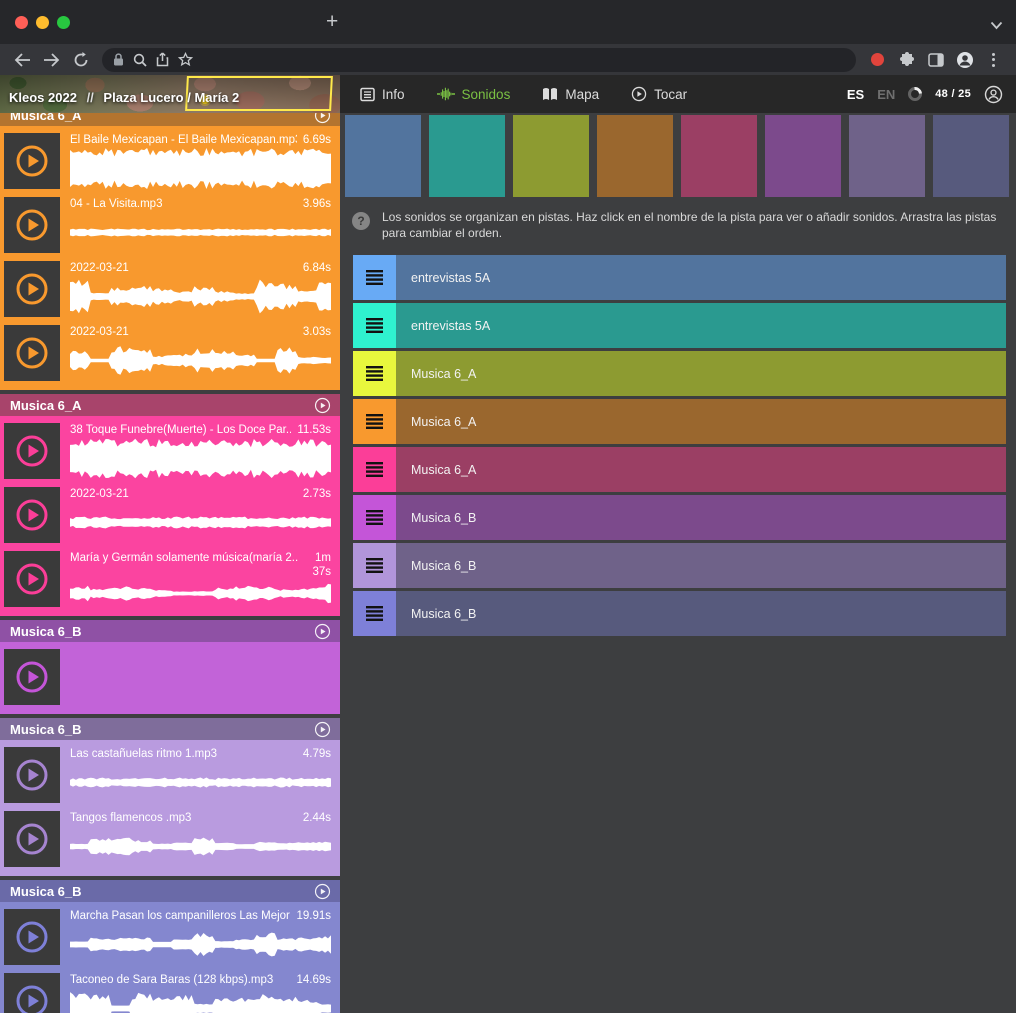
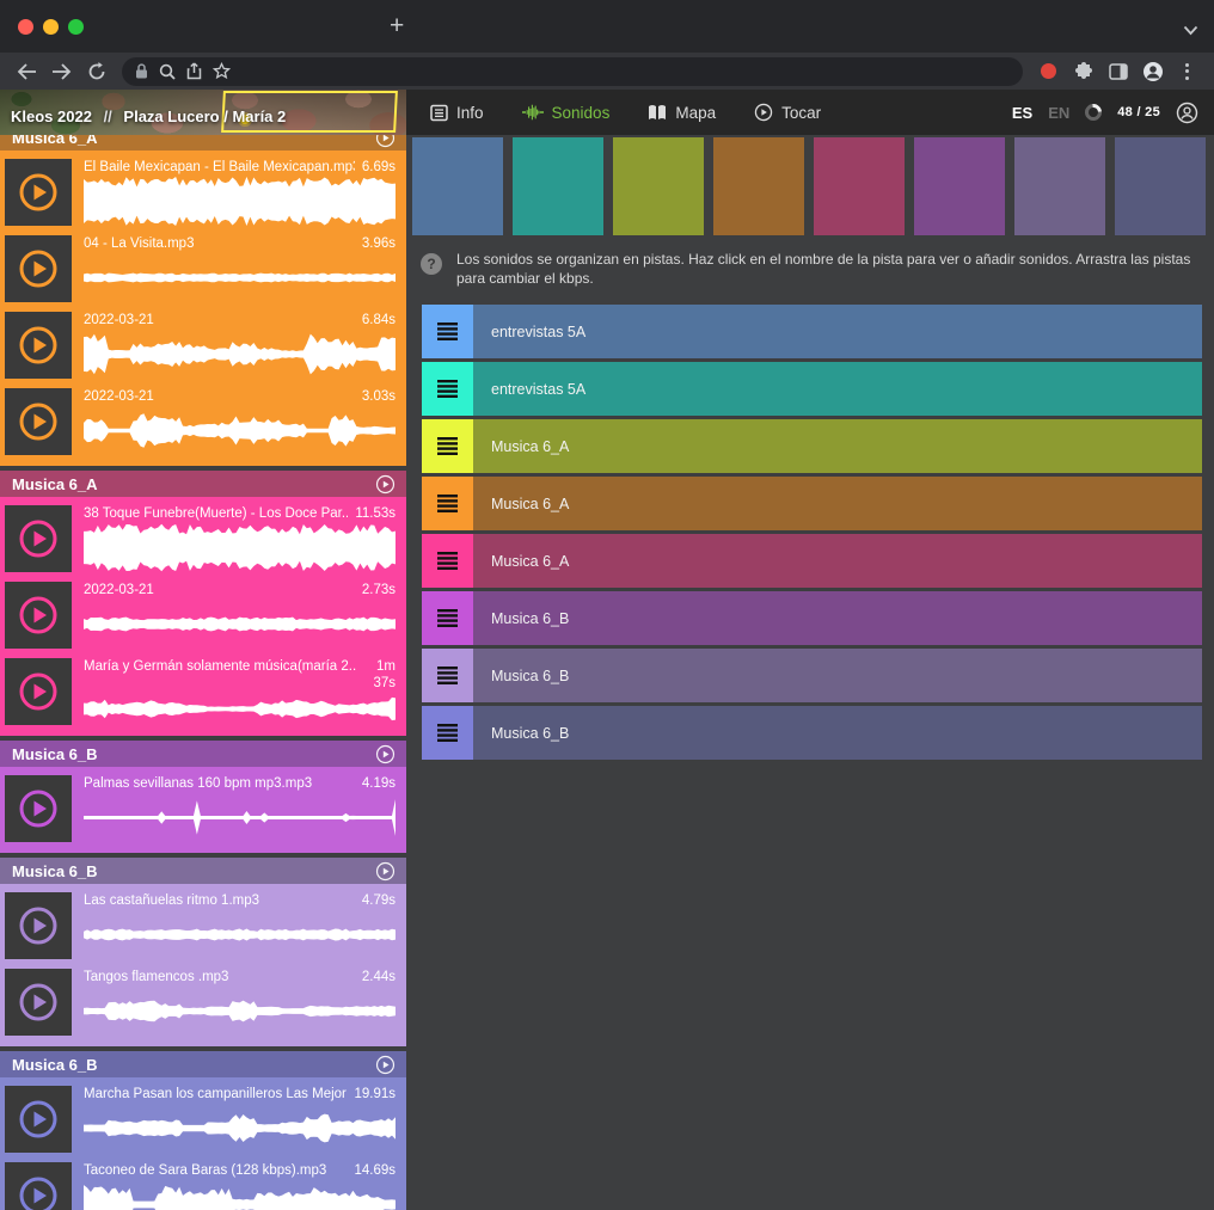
  +
  Kleos 2022 // Plaza Lucero / María 2
  Info
  Sonidos
  Mapa
  Tocar
  ES
  EN
  48 / 25
  Musica 6_A
  El Baile Mexicapan - El Baile Mexicapan.mp
  6.69s
  04 - La Visita.mp3
  3.96s
  2022-03-21
  6.84s
  2022-03-21
  3.03s
  Musica 6_A
  38 Toque Funebre(Muerte) - Los Doce Par..
  11.53s
  2022-03-21
  2.73s
  María y Germán solamente música(maría 2..
  1m 37s
  Musica 6_B
+ Palmas sevillanas 160 bpm mp3.mp3
+ 4.19s
  Musica 6_B
  Las castañuelas ritmo 1.mp3
  4.79s
  Tangos flamencos .mp3
  2.44s
  Musica 6_B
  Marcha Pasan los campanilleros Las Mejor
  19.91s
  Taconeo de Sara Baras (128 kbps).mp3
  14.69s
  ?
- Los sonidos se organizan en pistas. Haz click en el nombre de la pista para ver o añadir sonidos. Arrastra las pistas para cambiar el orden.
+ Los sonidos se organizan en pistas. Haz click en el nombre de la pista para ver o añadir sonidos. Arrastra las pistas para cambiar el kbps.
  entrevistas 5A
  entrevistas 5A
  Musica 6_A
  Musica 6_A
  Musica 6_A
  Musica 6_B
  Musica 6_B
  Musica 6_B
